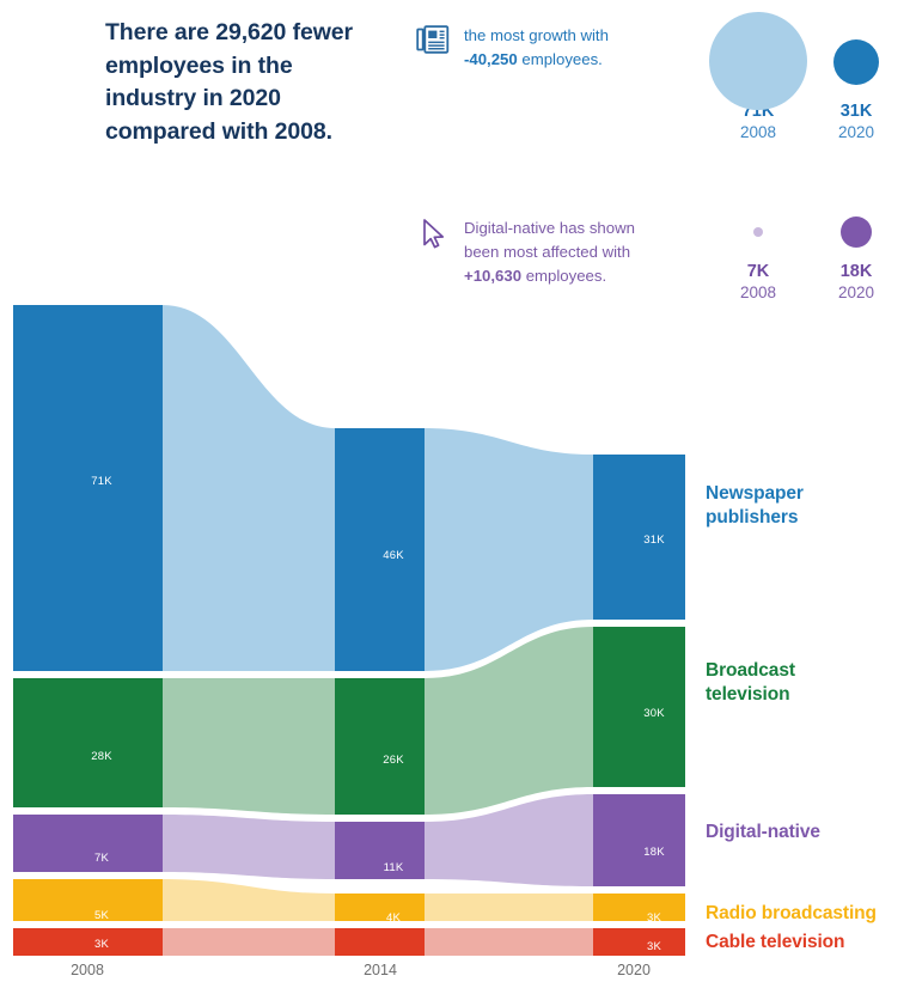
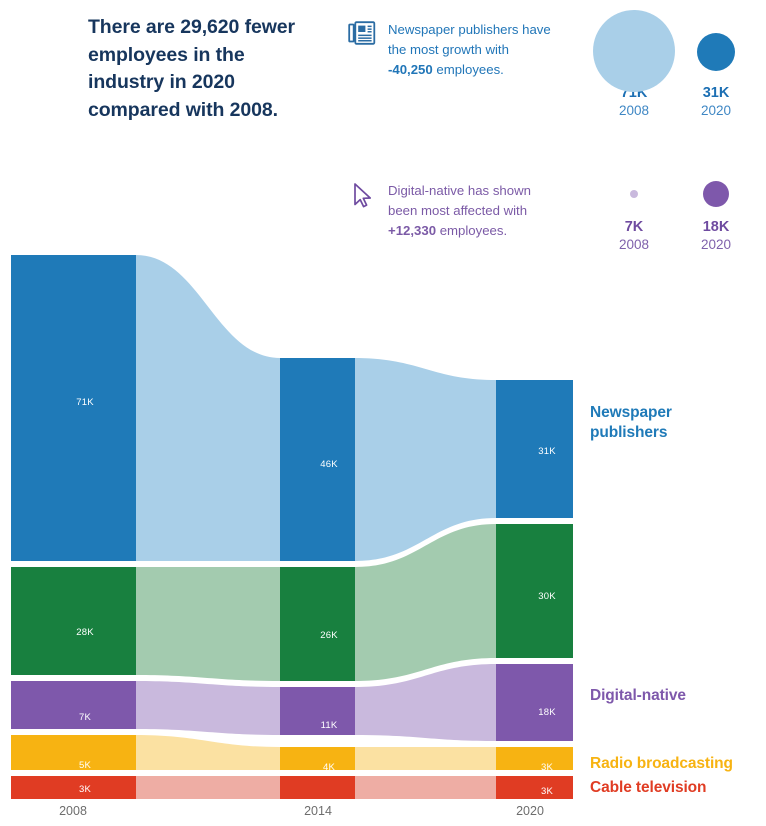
  There are 29,620 fewer employees in the industry in 2020 compared with 2008.
+ Newspaper publishers have
  the most growth with
  -40,250 employees.
  Digital-native has shown
  been most affected with
- +10,630 employees.
+ +12,330 employees.
  71K
  2008
  31K
  2020
  7K
  2008
  18K
  2020
  71K
  28K
  7K
  5K
  3K
  46K
  26K
  11K
  4K
  31K
  30K
  18K
  3K
  3K
  Newspaper
  publishers
- Broadcast
- television
  Digital-native
  Radio broadcasting
  Cable television
  2008
  2014
  2020
